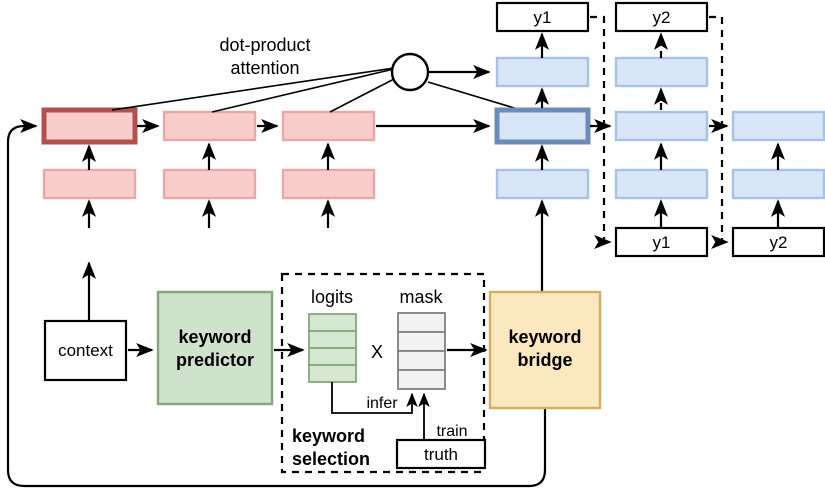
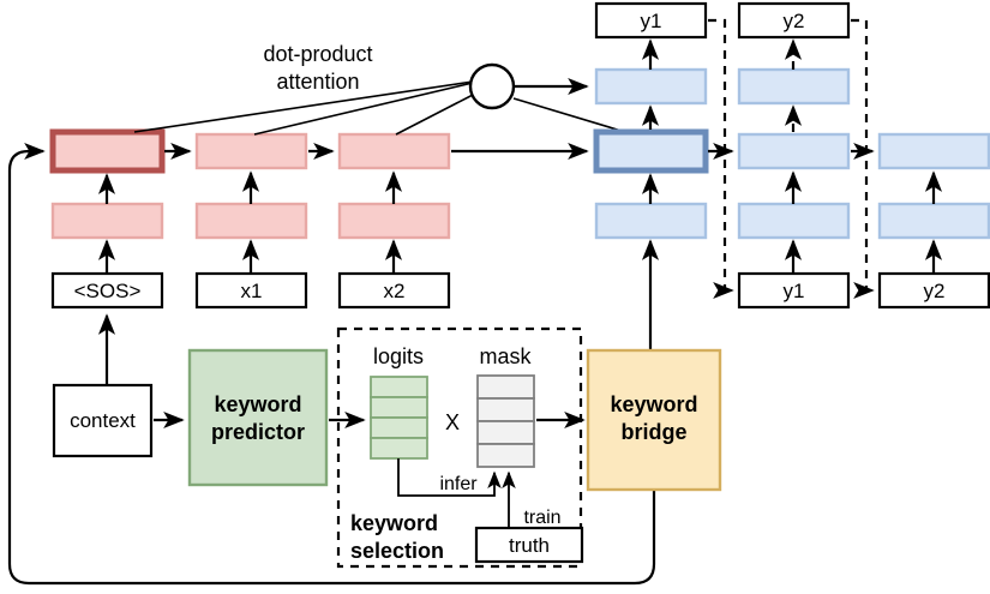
+ <SOS>
+ x1
+ x2
  dot-product
  attention
  y1
  y2
  y1
  y2
  context
  keyword
  predictor
  logits
  X
  mask
  infer
  train
  truth
  keyword
  selection
  keyword
  bridge
